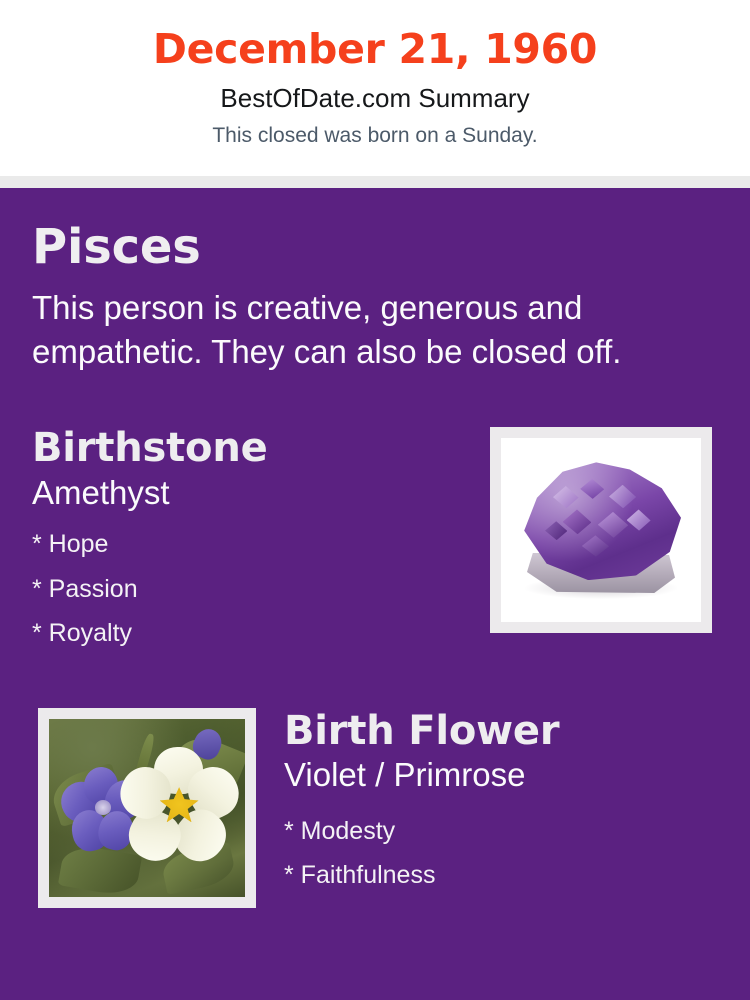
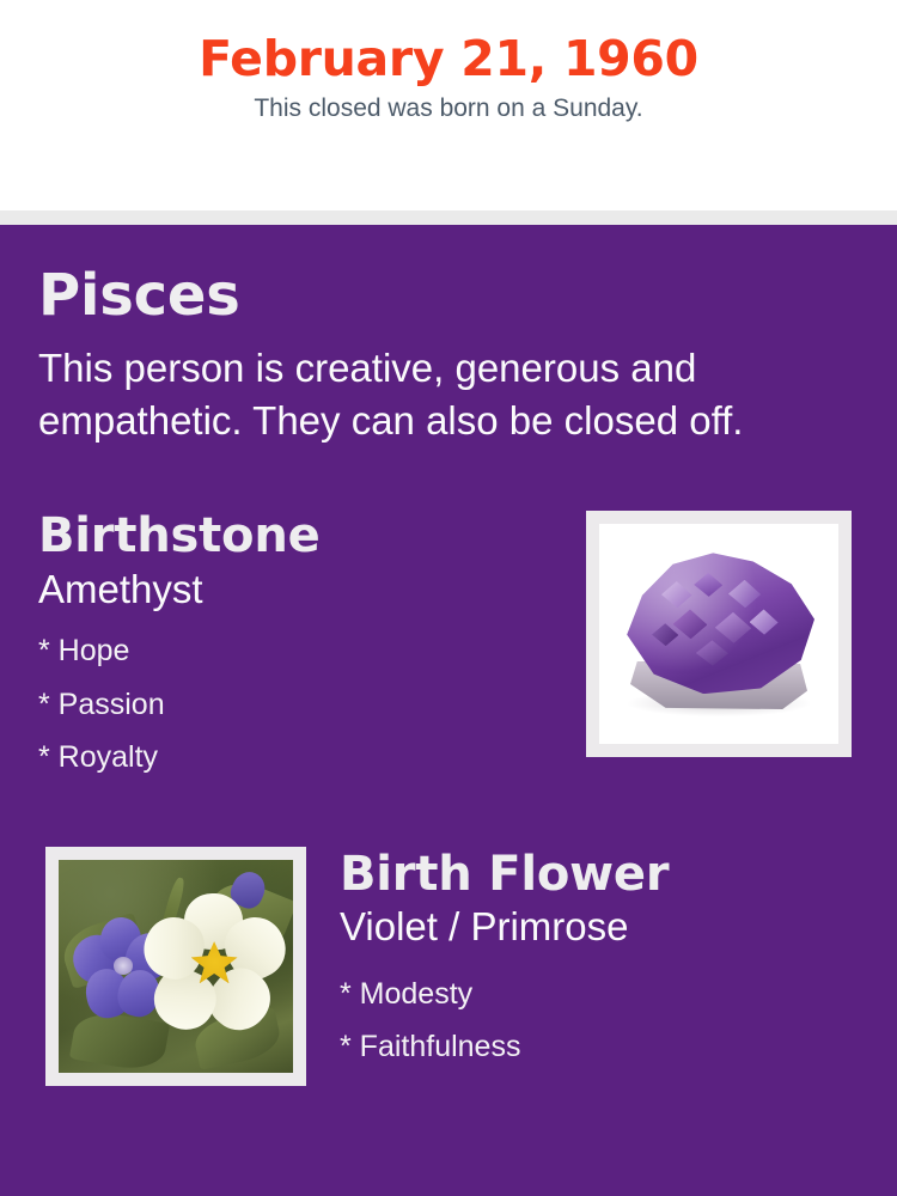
- December 21, 1960
+ February 21, 1960
- BestOfDate.com Summary
  This closed was born on a Sunday.
  Pisces
  This person is creative, generous and empathetic. They can also be closed off.
  Birthstone
  Amethyst
  * Hope
  * Passion
  * Royalty
  Birth Flower
  Violet / Primrose
  * Modesty
  * Faithfulness
